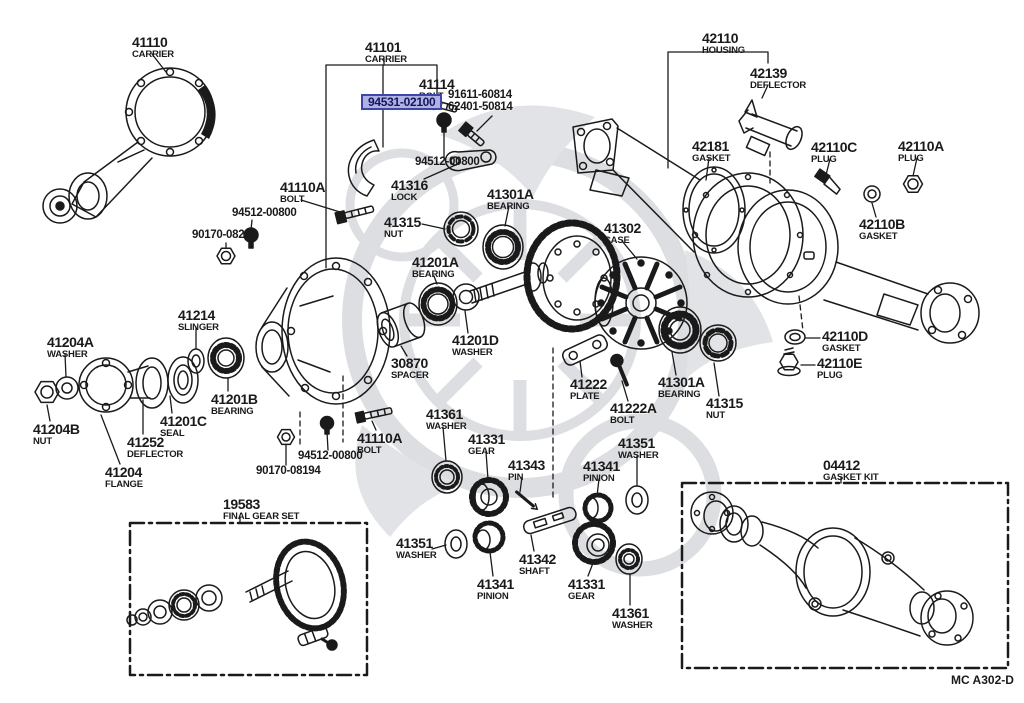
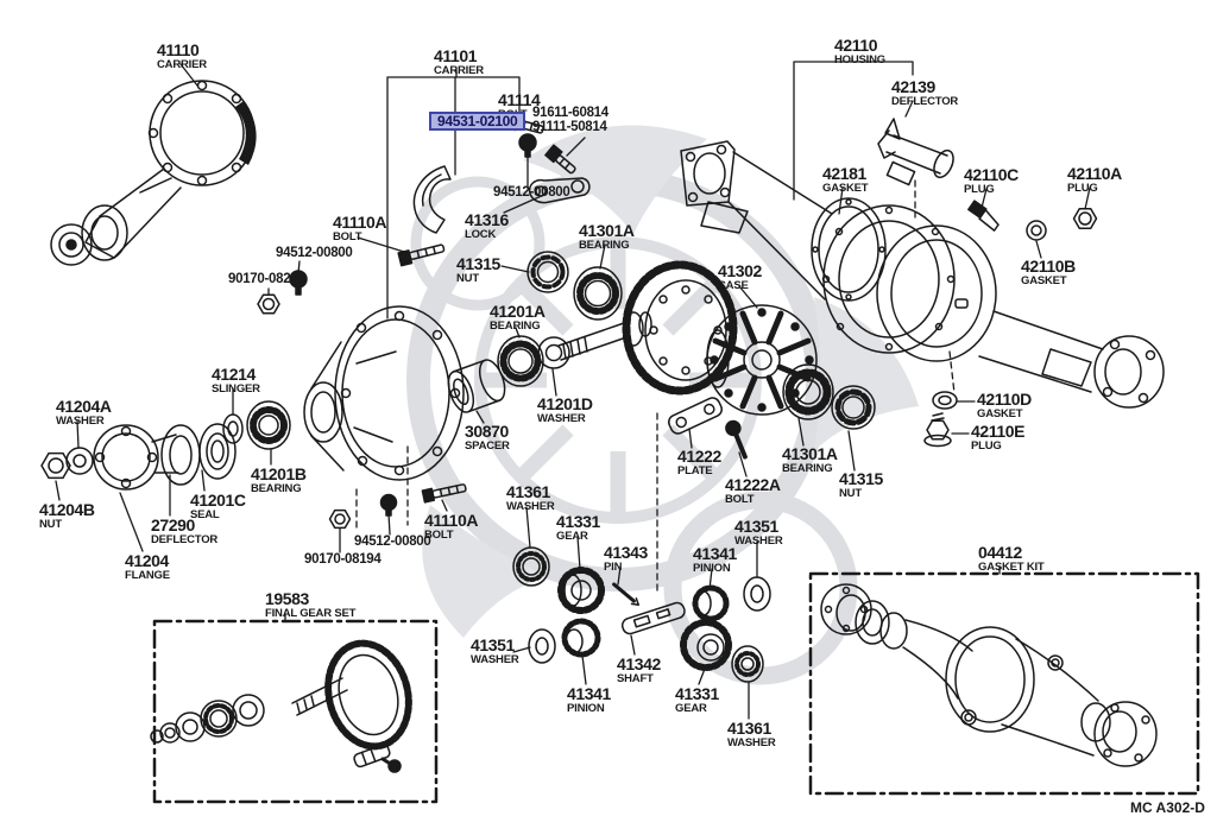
  41110
  CARRIER
  41101
  CARRIER
  41114
  94531-02100
  91611-60814
- 62401-50814
+ 91111-50814
  94512-00800
  41316
  LOCK
  41110A
  BOLT
  94512-00800
  90170-08204
  41315
  NUT
  41301A
  BEARING
  41201A
  BEARING
  41302
  CASE
  30870
  SPACER
  41201D
  WASHER
  41222
  PLATE
  41222A
  BOLT
  41301A
  BEARING
  41315
  NUT
  42110D
  GASKET
  42110E
  PLUG
  42110
  HOUSING
  42139
  DEFLECTOR
  42181
  GASKET
  42110C
  PLUG
  42110A
  PLUG
  42110B
  GASKET
  41204A
  WASHER
  41214
  SLINGER
  41204B
  NUT
  41204
  FLANGE
- 41252
+ 27290
  DEFLECTOR
  41201C
  SEAL
  41201B
  BEARING
  90170-08194
  94512-00800
  41110A
  BOLT
  41361
  WASHER
  41331
  GEAR
  41343
  PIN
  41341
  PINION
  41351
  WASHER
  19583
  FINAL GEAR SET
  41351
  WASHER
  41341
  PINION
  41342
  SHAFT
  41331
  GEAR
  41361
  WASHER
  04412
  GASKET KIT
  MC A302-D
